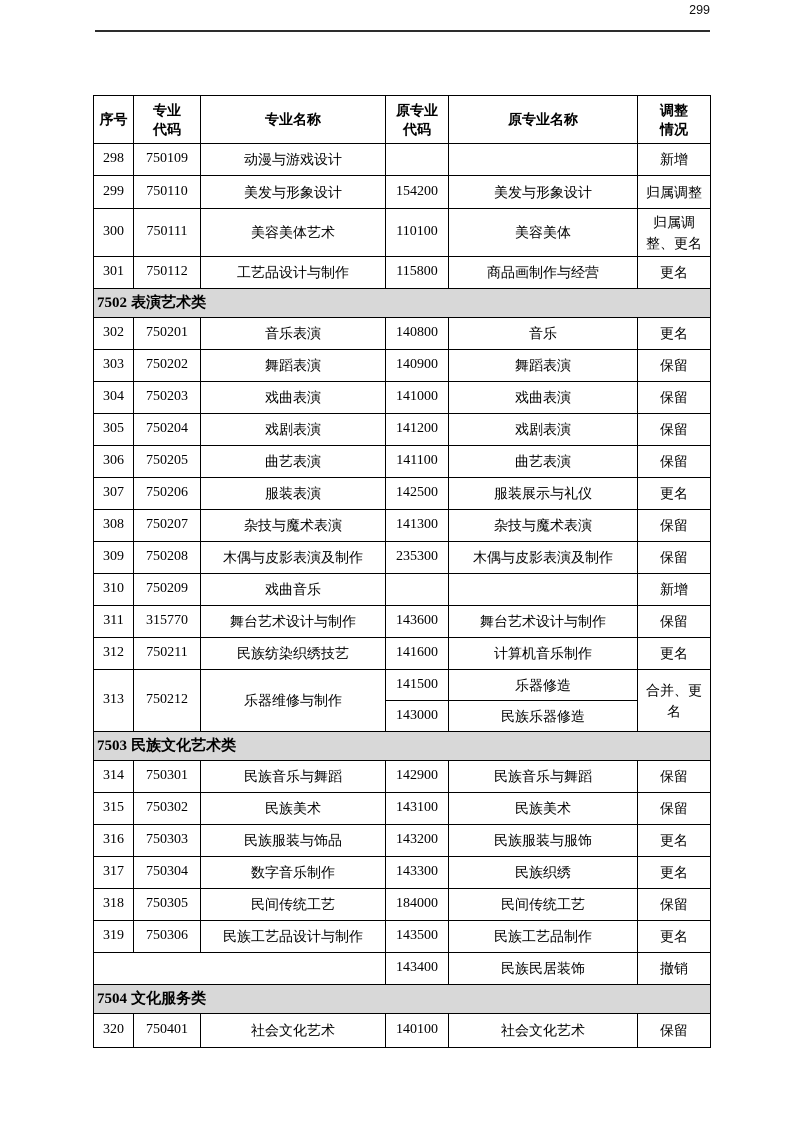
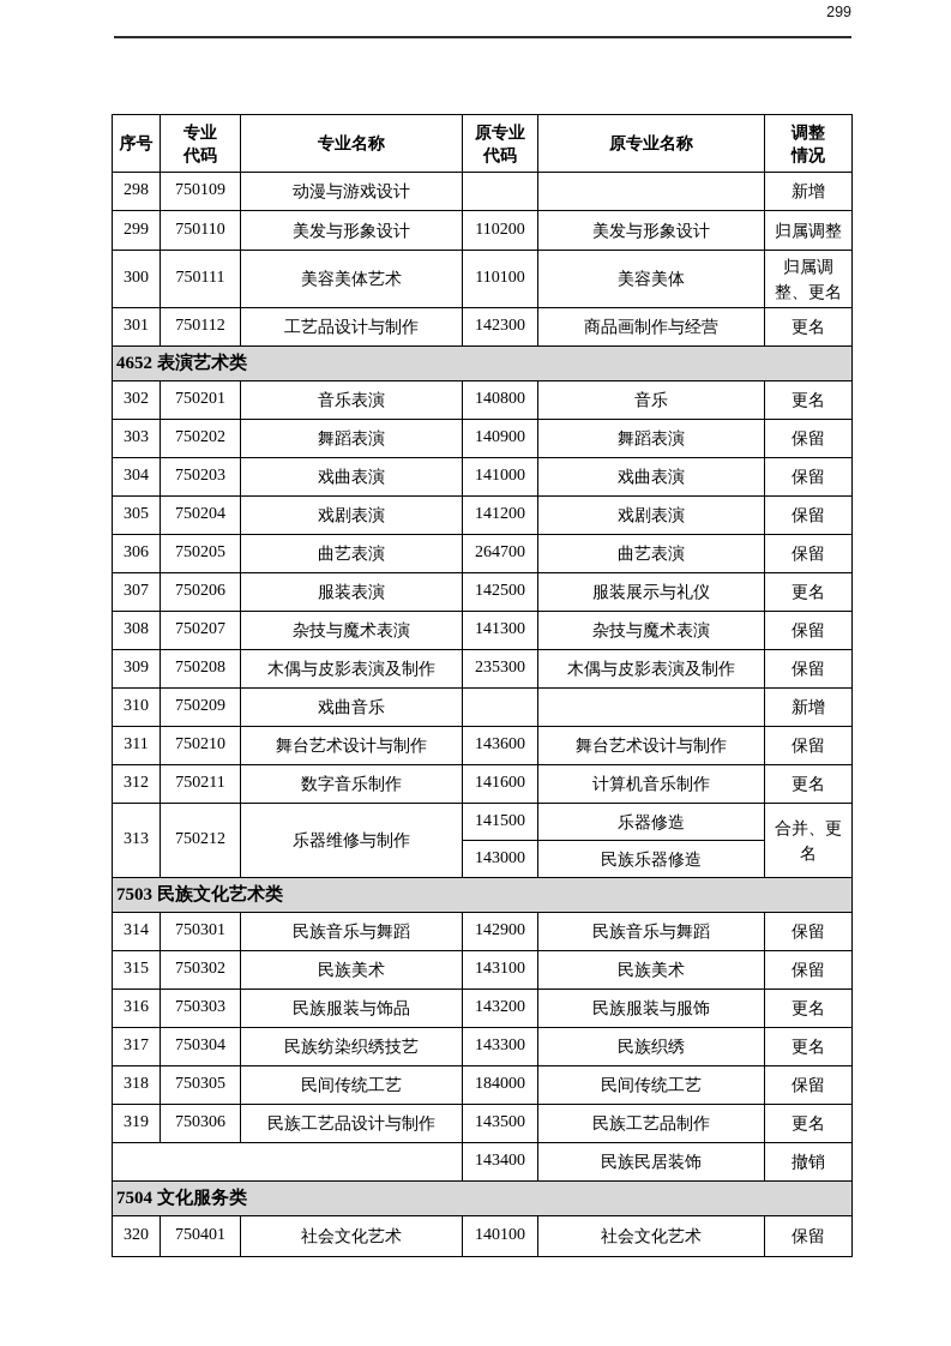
  299
  序号	专业 代码	专业名称	原专业 代码	原专业名称	调整 情况
  298	750109	动漫与游戏设计			新增
- 299	750110	美发与形象设计	154200	美发与形象设计	归属调整
+ 299	750110	美发与形象设计	110200	美发与形象设计	归属调整
  300	750111	美容美体艺术	110100	美容美体	归属调 整、更名
- 301	750112	工艺品设计与制作	115800	商品画制作与经营	更名
+ 301	750112	工艺品设计与制作	142300	商品画制作与经营	更名
- 7502 表演艺术类
+ 4652 表演艺术类
  302	750201	音乐表演	140800	音乐	更名
  303	750202	舞蹈表演	140900	舞蹈表演	保留
  304	750203	戏曲表演	141000	戏曲表演	保留
  305	750204	戏剧表演	141200	戏剧表演	保留
- 306	750205	曲艺表演	141100	曲艺表演	保留
+ 306	750205	曲艺表演	264700	曲艺表演	保留
  307	750206	服装表演	142500	服装展示与礼仪	更名
  308	750207	杂技与魔术表演	141300	杂技与魔术表演	保留
  309	750208	木偶与皮影表演及制作	235300	木偶与皮影表演及制作	保留
  310	750209	戏曲音乐			新增
- 311	315770	舞台艺术设计与制作	143600	舞台艺术设计与制作	保留
+ 311	750210	舞台艺术设计与制作	143600	舞台艺术设计与制作	保留
- 312	750211	民族纺染织绣技艺	141600	计算机音乐制作	更名
+ 312	750211	数字音乐制作	141600	计算机音乐制作	更名
  313	750212	乐器维修与制作	141500	乐器修造	合并、更 名
  143000	民族乐器修造
  7503 民族文化艺术类
  314	750301	民族音乐与舞蹈	142900	民族音乐与舞蹈	保留
  315	750302	民族美术	143100	民族美术	保留
  316	750303	民族服装与饰品	143200	民族服装与服饰	更名
- 317	750304	数字音乐制作	143300	民族织绣	更名
+ 317	750304	民族纺染织绣技艺	143300	民族织绣	更名
  318	750305	民间传统工艺	184000	民间传统工艺	保留
  319	750306	民族工艺品设计与制作	143500	民族工艺品制作	更名
  	143400	民族民居装饰	撤销
  7504 文化服务类
  320	750401	社会文化艺术	140100	社会文化艺术	保留
